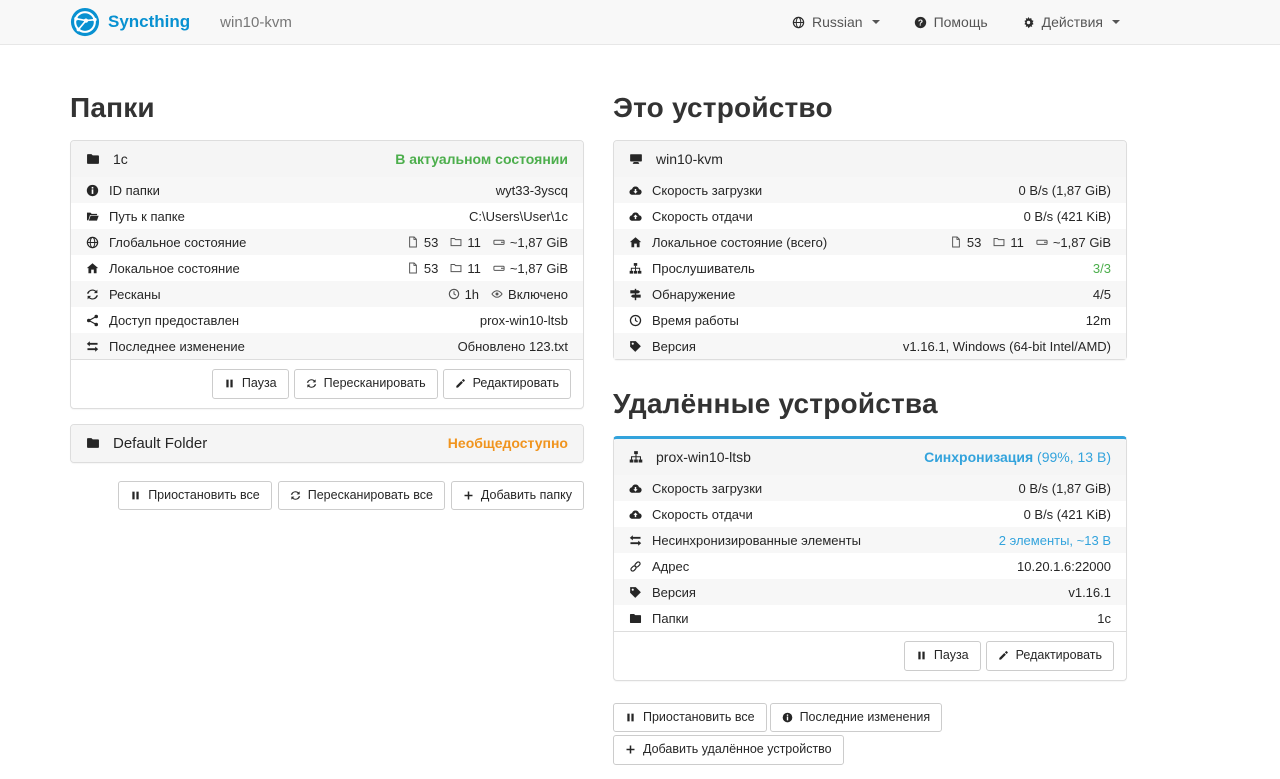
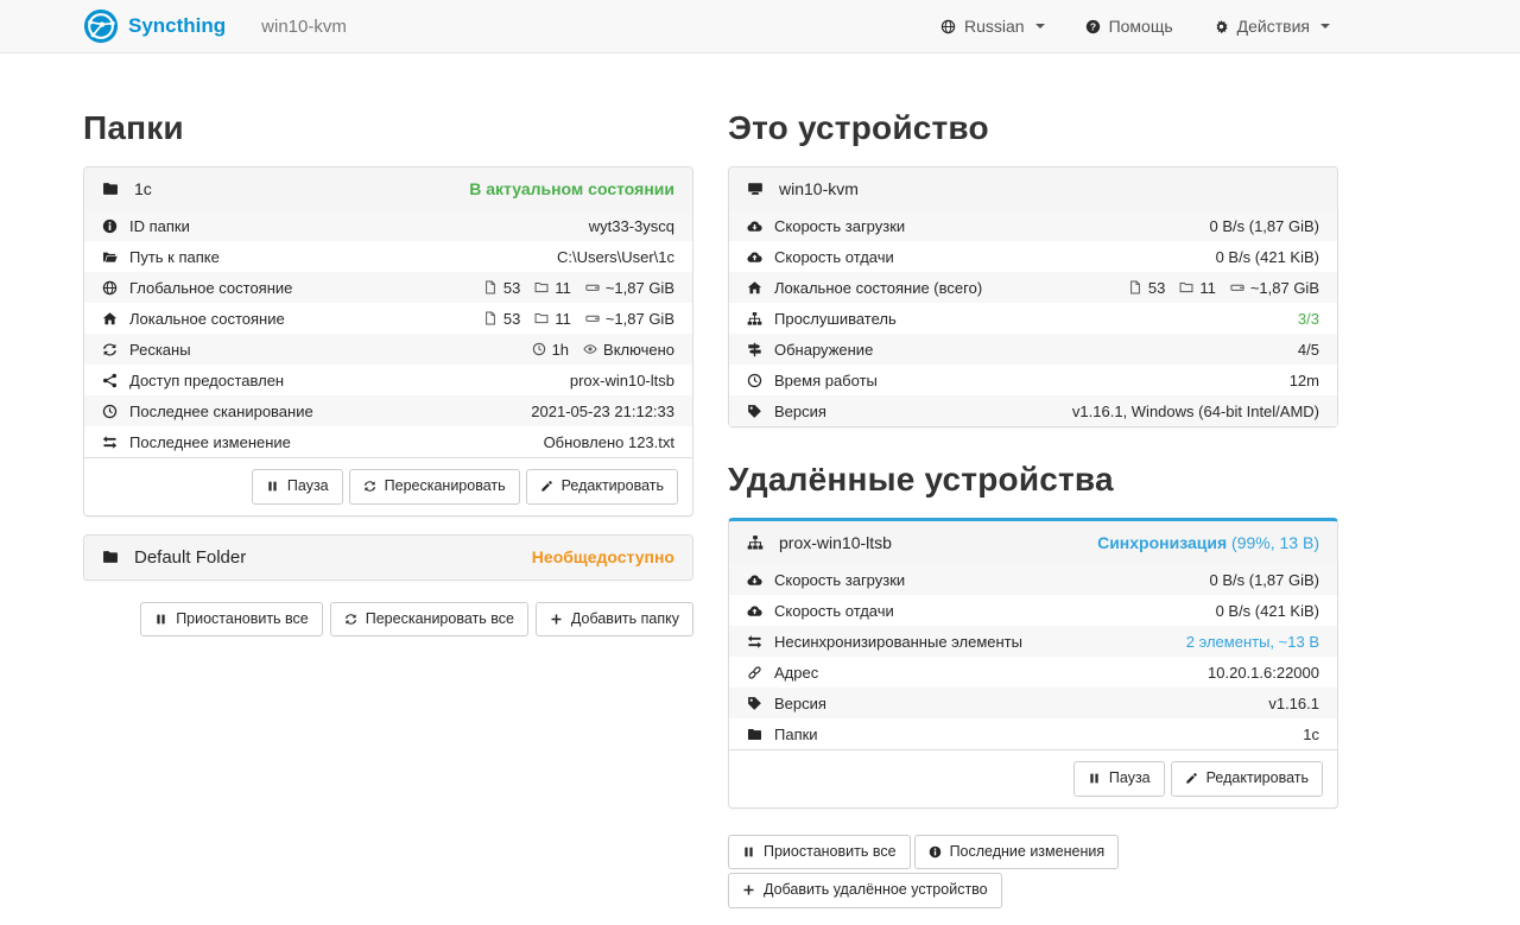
  Syncthing
  win10-kvm
  Russian
  Помощь
  Действия
  Папки
  1c
  В актуальном состоянии
  ID папки
  wyt33-3yscq
  Путь к папке
  C:\Users\User\1c
  Глобальное состояние
  53
  11
  ~1,87 GiB
  Локальное состояние
  53
  11
  ~1,87 GiB
  Ресканы
  1h
  Включено
  Доступ предоставлен
  prox-win10-ltsb
+ Последнее сканирование
+ 2021-05-23 21:12:33
  Последнее изменение
  Обновлено 123.txt
  Пауза
  Пересканировать
  Редактировать
  Default Folder
  Необщедоступно
  Приостановить все
  Пересканировать все
  Добавить папку
  Это устройство
  win10-kvm
  Скорость загрузки
  0 B/s (1,87 GiB)
  Скорость отдачи
  0 B/s (421 KiB)
  Локальное состояние (всего)
  53
  11
  ~1,87 GiB
  Прослушиватель
  3/3
  Обнаружение
  4/5
  Время работы
  12m
  Версия
  v1.16.1, Windows (64-bit Intel/AMD)
  Удалённые устройства
  prox-win10-ltsb
  Синхронизация (99%, 13 B)
  Скорость загрузки
  0 B/s (1,87 GiB)
  Скорость отдачи
  0 B/s (421 KiB)
  Несинхронизированные элементы
  2 элементы, ~13 B
  Адрес
  10.20.1.6:22000
  Версия
  v1.16.1
  Папки
  1c
  Пауза
  Редактировать
  Приостановить все
  Последние изменения
  Добавить удалённое устройство
